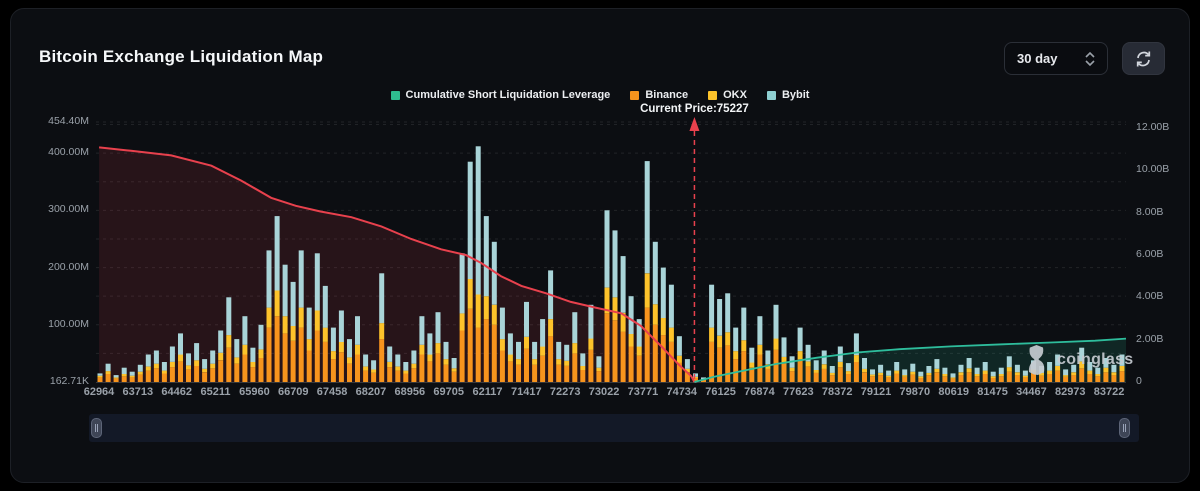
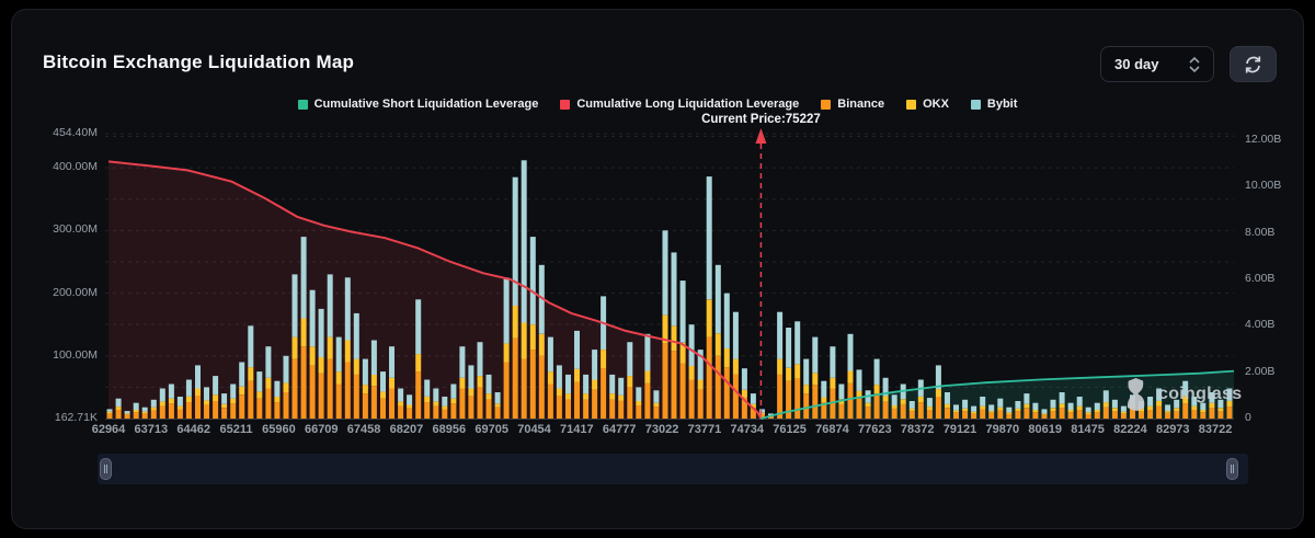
  Bitcoin Exchange Liquidation Map
  30 day
  Cumulative Short Liquidation Leverage
+ Cumulative Long Liquidation Leverage
  Binance
  OKX
  Bybit
  Current Price:75227
  454.40M
  400.00M
  300.00M
  200.00M
  100.00M
  162.71K
  12.00B
  10.00B
  8.00B
  6.00B
  4.00B
  2.00B
  0
  62964
  63713
  64462
  65211
  65960
  66709
  67458
  68207
  68956
  69705
- 62117
+ 70454
  71417
- 72273
+ 64777
  73022
  73771
  74734
  76125
  76874
  77623
  78372
  79121
  79870
  80619
  81475
- 34467
+ 82224
  82973
  83722
  coinglass
